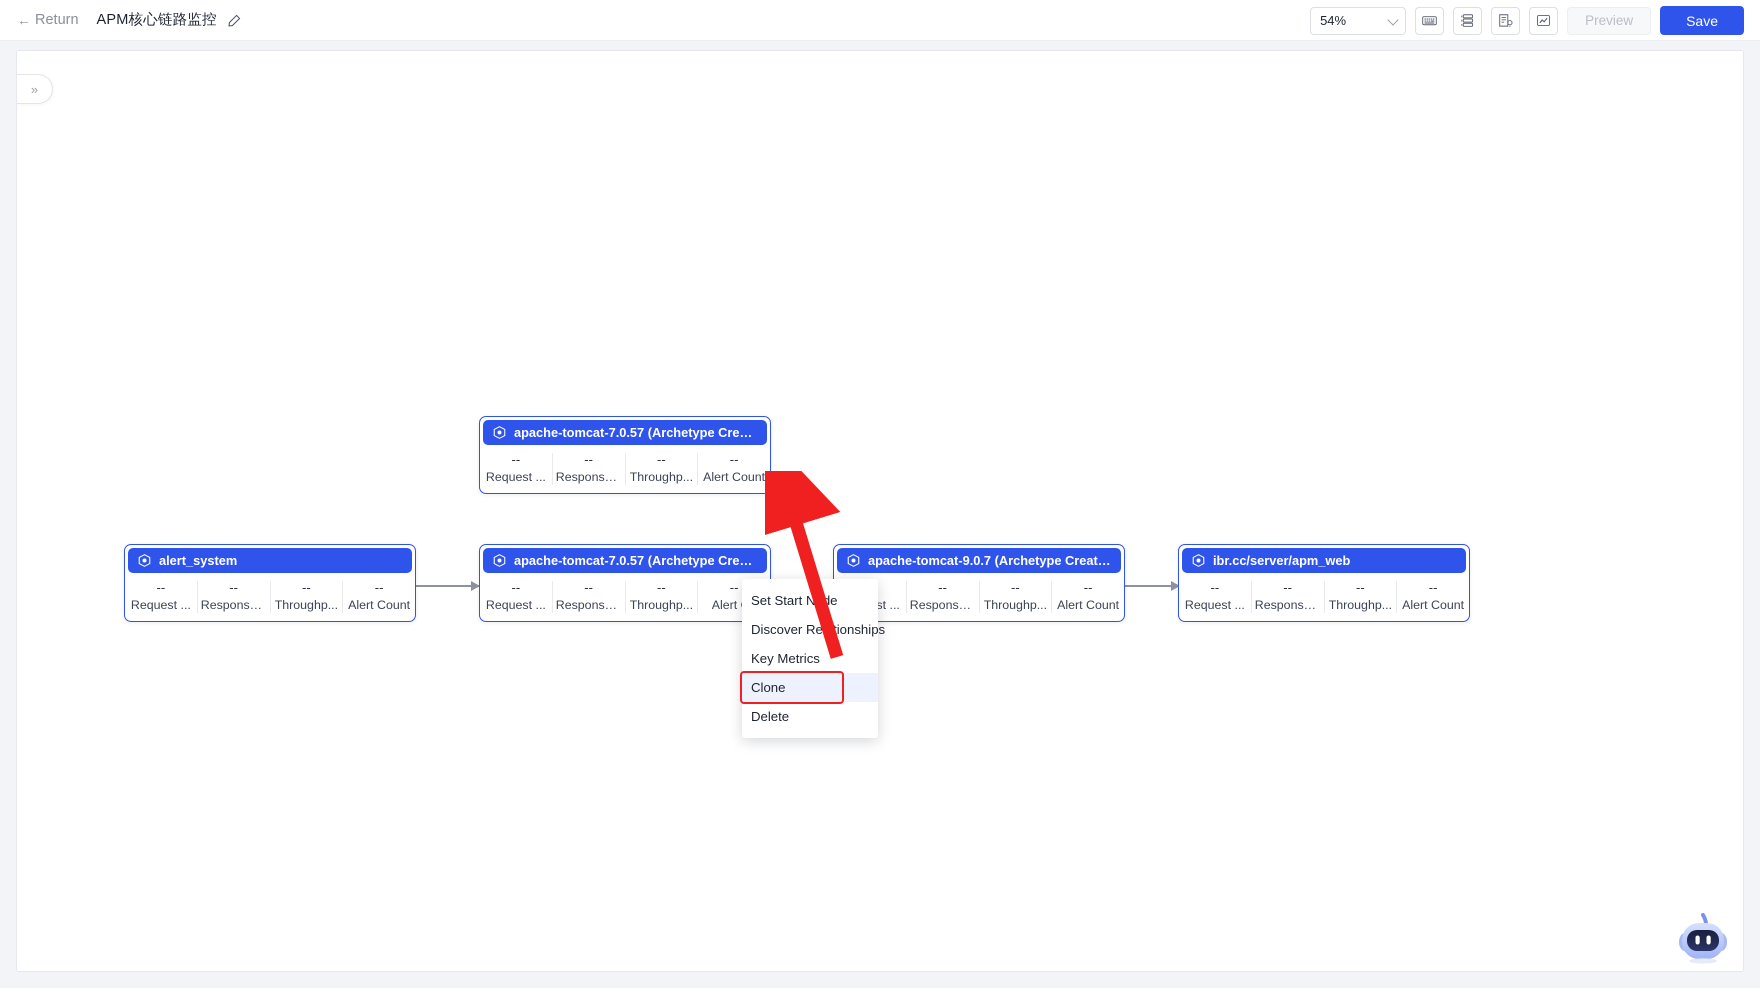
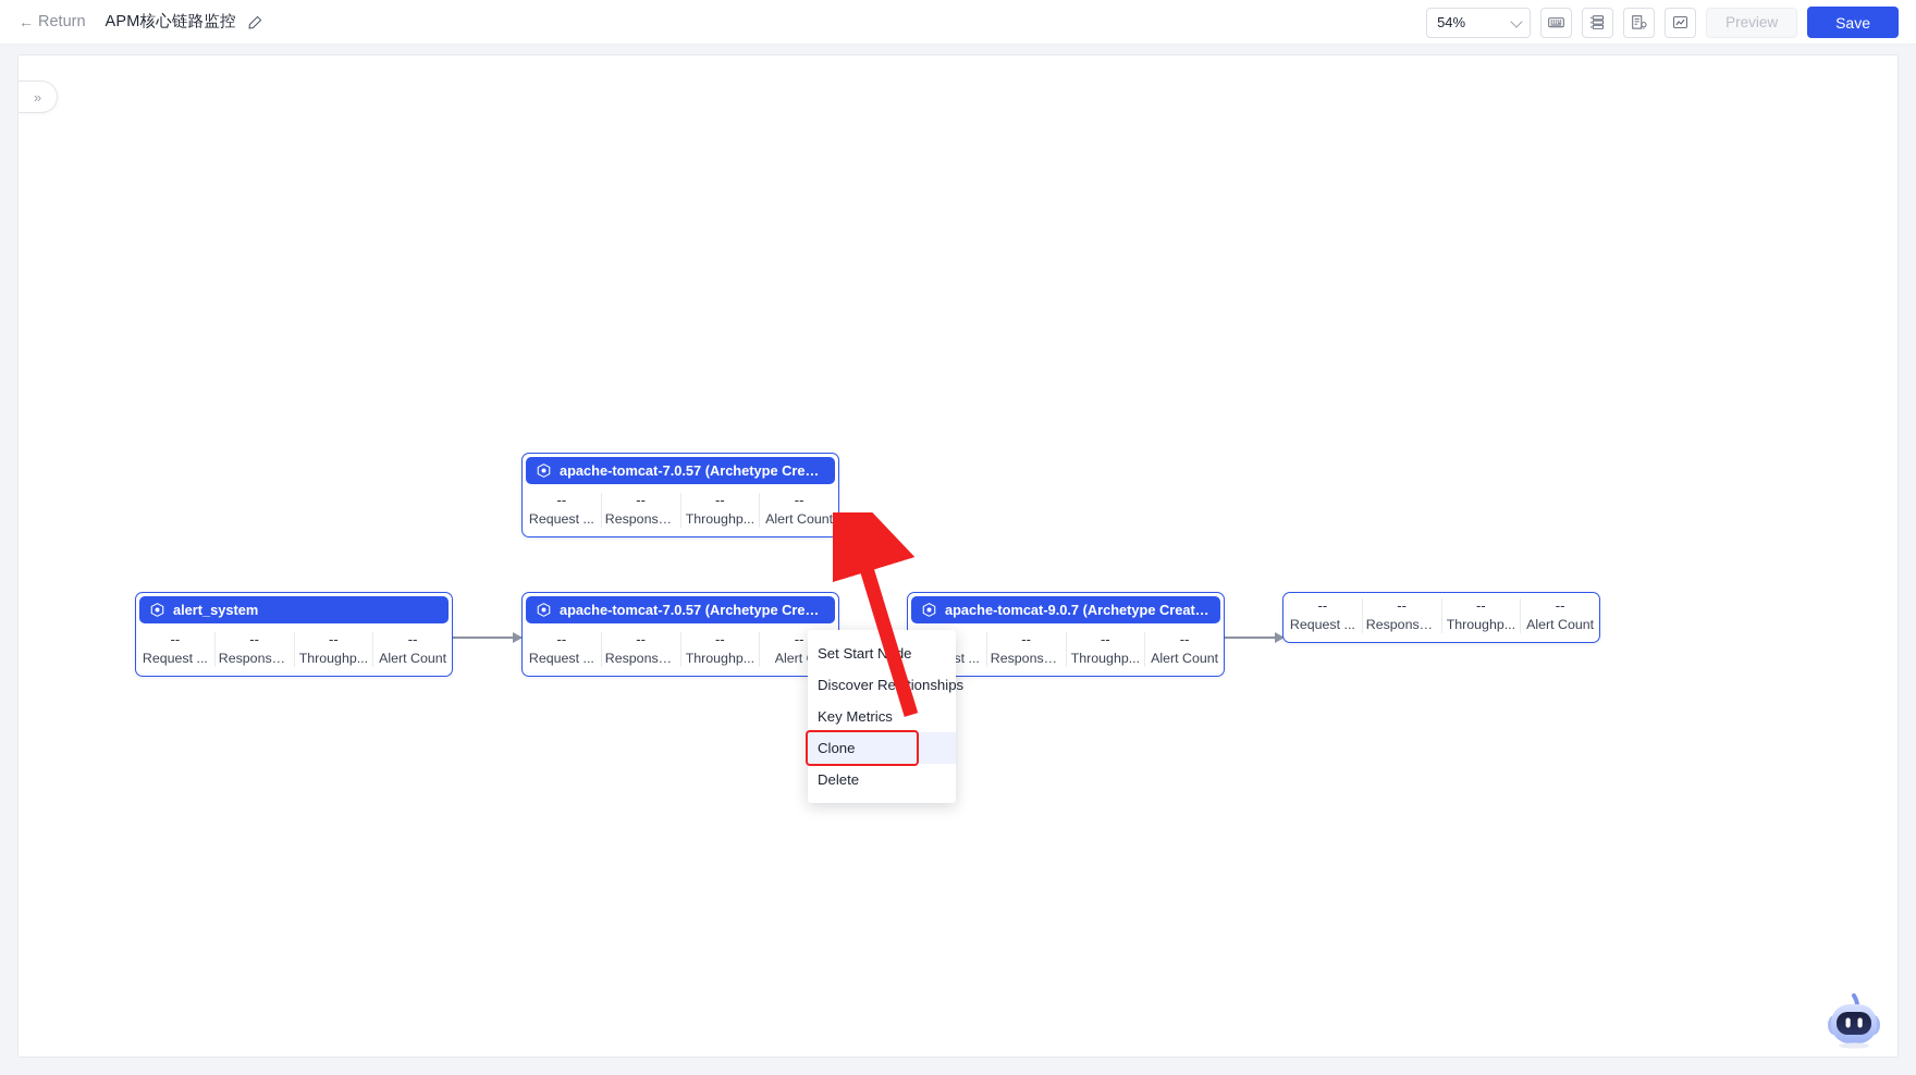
  ←
  Return
  APM核心链路监控
  54%
  Preview
  Save
  »
  apache-tomcat-7.0.57 (Archetype Create
  --
  Request ...
  --
  Response...
  --
  Throughp...
  --
  Alert Count
  alert_system
  --
  Request ...
  --
  Response...
  --
  Throughp...
  --
  Alert Count
  apache-tomcat-7.0.57 (Archetype Create
  --
  Request ...
  --
  Response...
  --
  Throughp...
  --
  Alert
  apache-tomcat-9.0.7 (Archetype Created
  --
  Response...
  --
  Throughp...
  --
  Alert Count
- ibr.cc/server/apm_web
  --
  Request ...
  --
  Response...
  --
  Throughp...
  --
  Alert Count
  Set Start Ne
  Discover Reionships
  Key Metrics
  Clone
  Delete
